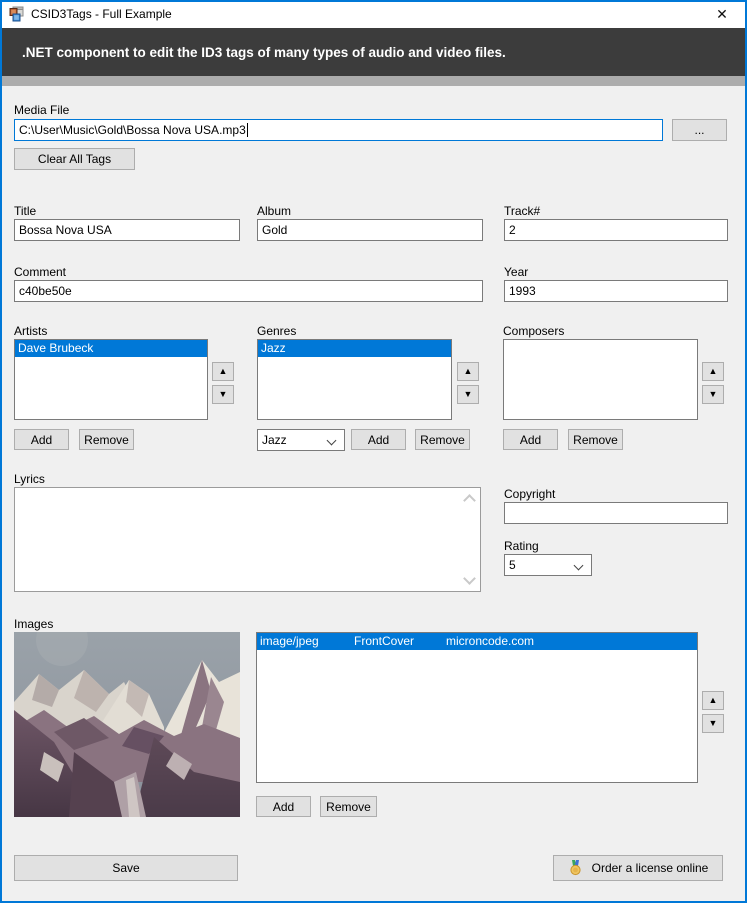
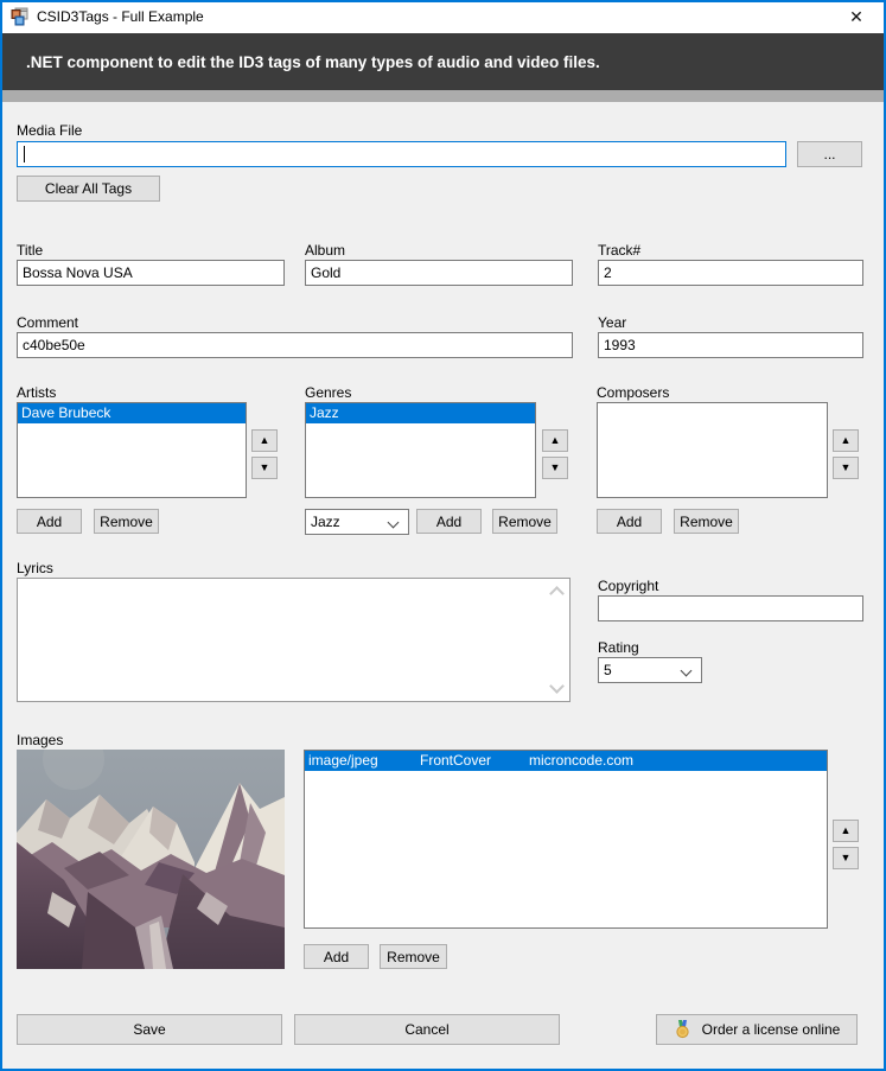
  CSID3Tags - Full Example
  ✕
  .NET component to edit the ID3 tags of many types of audio and video files.
  Media File
- C:\User\Music\Gold\Bossa Nova USA.mp3
  ...
  Clear All Tags
  Title
  Bossa Nova USA
  Album
  Gold
  Track#
  2
  Comment
  c40be50e
  Year
  1993
  Artists
  Dave Brubeck
  ▲
  ▼
  Add
  Remove
  Genres
  Jazz
  ▲
  ▼
  Jazz
  Add
  Remove
  Composers
  ▲
  ▼
  Add
  Remove
  Lyrics
  Copyright
  Rating
  5
  Images
  image/jpeg
  FrontCover
  microncode.com
  ▲
  ▼
  Add
  Remove
  Save
+ Cancel
  Order a license online
